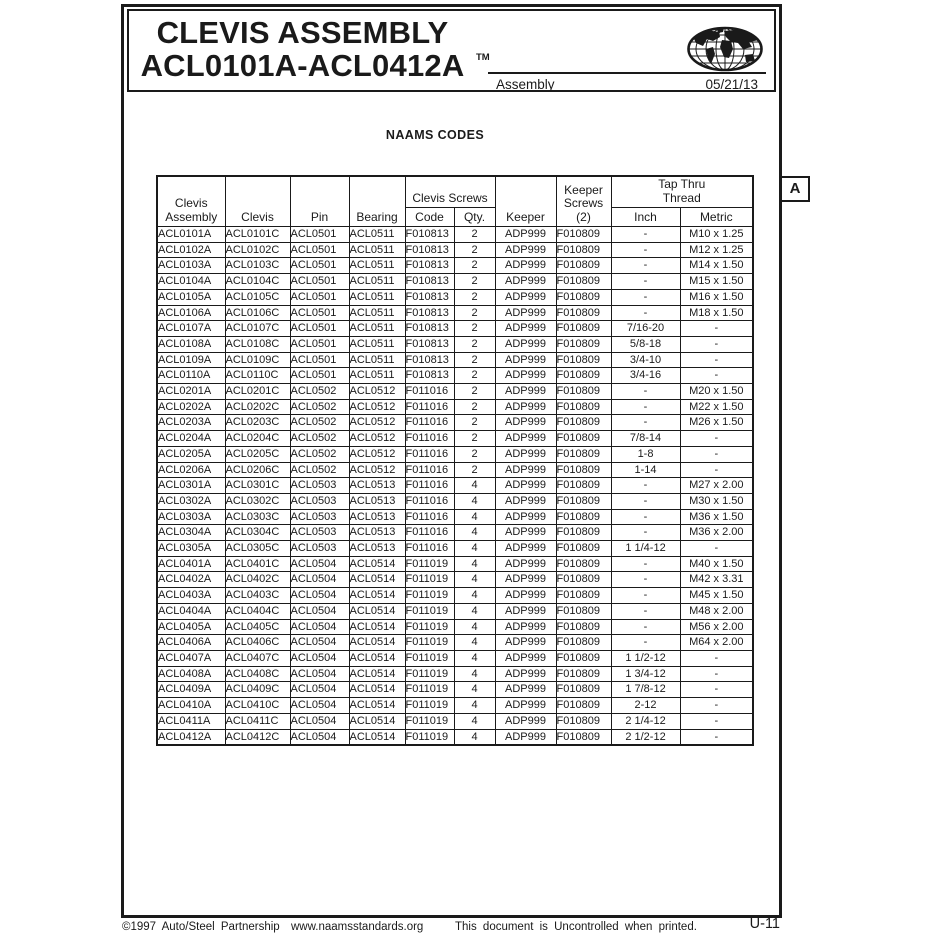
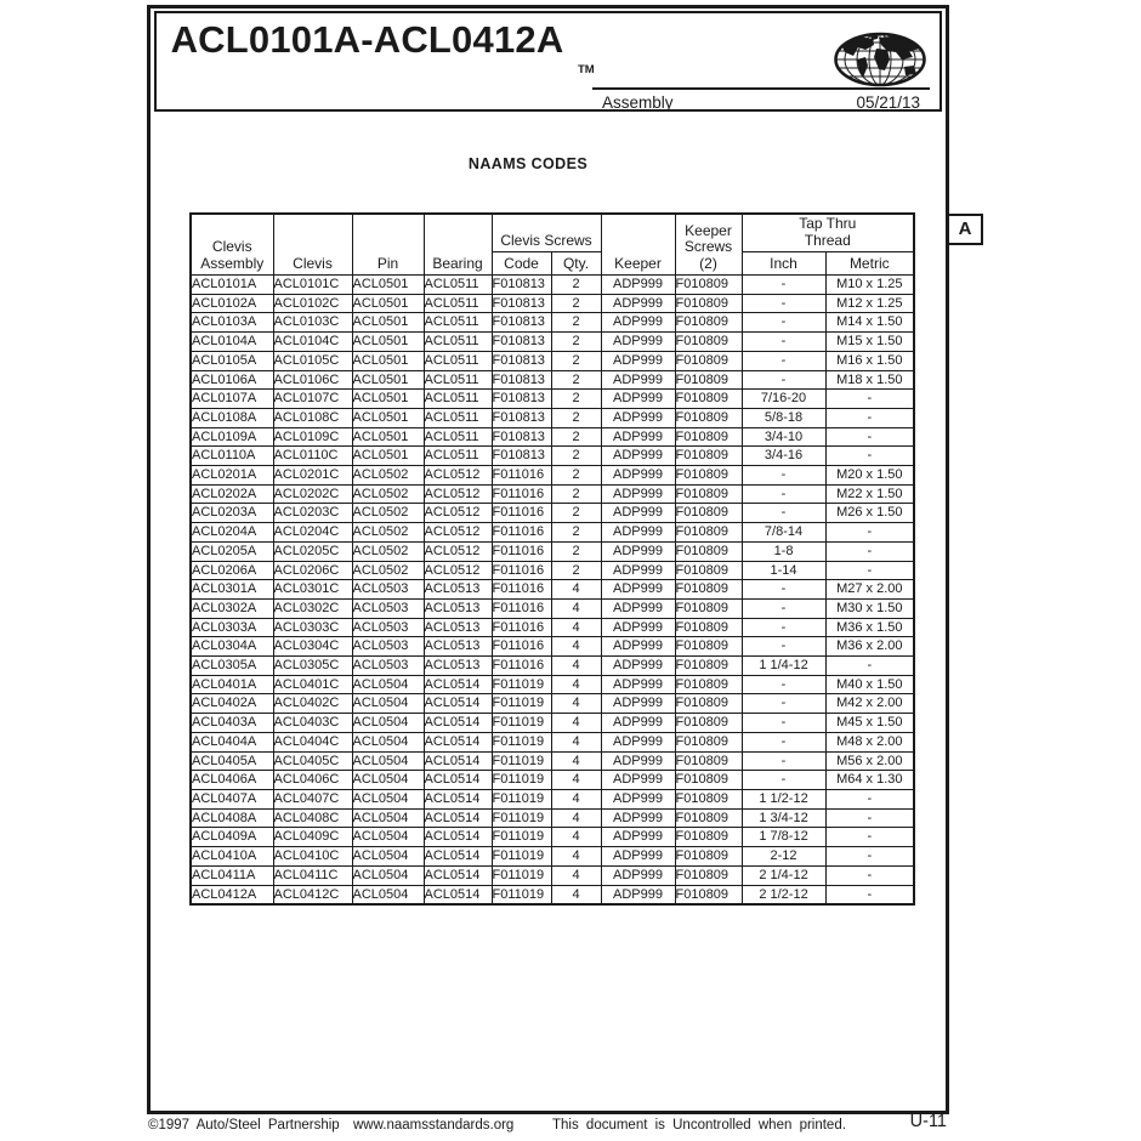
- CLEVIS ASSEMBLY
  ACL0101A-ACL0412A
  TM
  Assembly
  05/21/13
  NAAMS CODES
  A
  Clevis Assembly	Clevis	Pin	Bearing	Clevis Screws	Keeper	Keeper Screws (2)	Tap Thru Thread
  Code	Qty.	Inch	Metric
  ACL0101A	ACL0101C	ACL0501	ACL0511	F010813	2	ADP999	F010809	-	M10 x 1.25
  ACL0102A	ACL0102C	ACL0501	ACL0511	F010813	2	ADP999	F010809	-	M12 x 1.25
  ACL0103A	ACL0103C	ACL0501	ACL0511	F010813	2	ADP999	F010809	-	M14 x 1.50
  ACL0104A	ACL0104C	ACL0501	ACL0511	F010813	2	ADP999	F010809	-	M15 x 1.50
  ACL0105A	ACL0105C	ACL0501	ACL0511	F010813	2	ADP999	F010809	-	M16 x 1.50
  ACL0106A	ACL0106C	ACL0501	ACL0511	F010813	2	ADP999	F010809	-	M18 x 1.50
  ACL0107A	ACL0107C	ACL0501	ACL0511	F010813	2	ADP999	F010809	7/16-20	-
  ACL0108A	ACL0108C	ACL0501	ACL0511	F010813	2	ADP999	F010809	5/8-18	-
  ACL0109A	ACL0109C	ACL0501	ACL0511	F010813	2	ADP999	F010809	3/4-10	-
  ACL0110A	ACL0110C	ACL0501	ACL0511	F010813	2	ADP999	F010809	3/4-16	-
  ACL0201A	ACL0201C	ACL0502	ACL0512	F011016	2	ADP999	F010809	-	M20 x 1.50
  ACL0202A	ACL0202C	ACL0502	ACL0512	F011016	2	ADP999	F010809	-	M22 x 1.50
  ACL0203A	ACL0203C	ACL0502	ACL0512	F011016	2	ADP999	F010809	-	M26 x 1.50
  ACL0204A	ACL0204C	ACL0502	ACL0512	F011016	2	ADP999	F010809	7/8-14	-
  ACL0205A	ACL0205C	ACL0502	ACL0512	F011016	2	ADP999	F010809	1-8	-
  ACL0206A	ACL0206C	ACL0502	ACL0512	F011016	2	ADP999	F010809	1-14	-
  ACL0301A	ACL0301C	ACL0503	ACL0513	F011016	4	ADP999	F010809	-	M27 x 2.00
  ACL0302A	ACL0302C	ACL0503	ACL0513	F011016	4	ADP999	F010809	-	M30 x 1.50
  ACL0303A	ACL0303C	ACL0503	ACL0513	F011016	4	ADP999	F010809	-	M36 x 1.50
  ACL0304A	ACL0304C	ACL0503	ACL0513	F011016	4	ADP999	F010809	-	M36 x 2.00
  ACL0305A	ACL0305C	ACL0503	ACL0513	F011016	4	ADP999	F010809	1 1/4-12	-
  ACL0401A	ACL0401C	ACL0504	ACL0514	F011019	4	ADP999	F010809	-	M40 x 1.50
- ACL0402A	ACL0402C	ACL0504	ACL0514	F011019	4	ADP999	F010809	-	M42 x 3.31
+ ACL0402A	ACL0402C	ACL0504	ACL0514	F011019	4	ADP999	F010809	-	M42 x 2.00
  ACL0403A	ACL0403C	ACL0504	ACL0514	F011019	4	ADP999	F010809	-	M45 x 1.50
  ACL0404A	ACL0404C	ACL0504	ACL0514	F011019	4	ADP999	F010809	-	M48 x 2.00
  ACL0405A	ACL0405C	ACL0504	ACL0514	F011019	4	ADP999	F010809	-	M56 x 2.00
- ACL0406A	ACL0406C	ACL0504	ACL0514	F011019	4	ADP999	F010809	-	M64 x 2.00
+ ACL0406A	ACL0406C	ACL0504	ACL0514	F011019	4	ADP999	F010809	-	M64 x 1.30
  ACL0407A	ACL0407C	ACL0504	ACL0514	F011019	4	ADP999	F010809	1 1/2-12	-
  ACL0408A	ACL0408C	ACL0504	ACL0514	F011019	4	ADP999	F010809	1 3/4-12	-
  ACL0409A	ACL0409C	ACL0504	ACL0514	F011019	4	ADP999	F010809	1 7/8-12	-
  ACL0410A	ACL0410C	ACL0504	ACL0514	F011019	4	ADP999	F010809	2-12	-
  ACL0411A	ACL0411C	ACL0504	ACL0514	F011019	4	ADP999	F010809	2 1/4-12	-
  ACL0412A	ACL0412C	ACL0504	ACL0514	F011019	4	ADP999	F010809	2 1/2-12	-
  ©1997 Auto/Steel Partnership
  www.naamsstandards.org
  This document is Uncontrolled when printed.
  U-11
